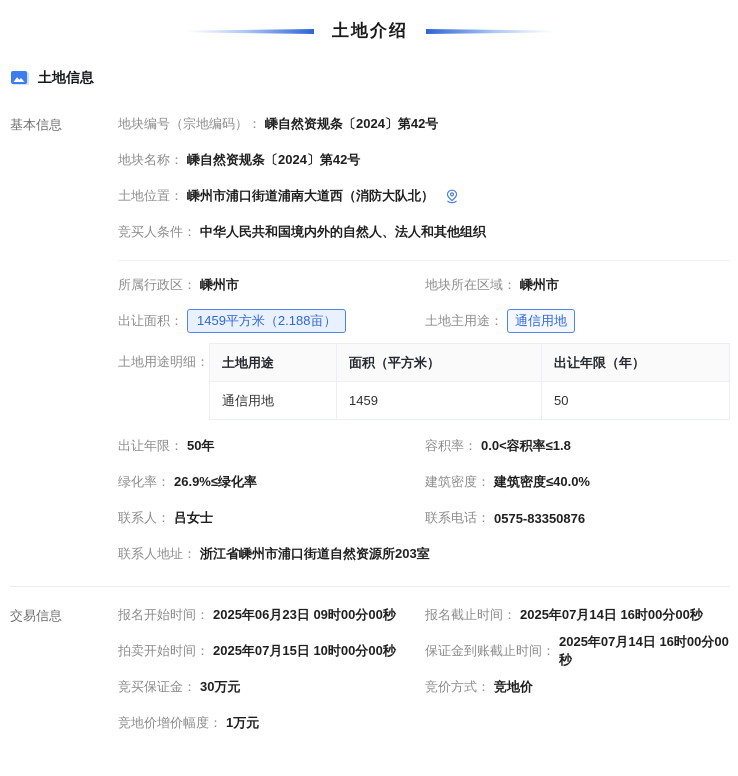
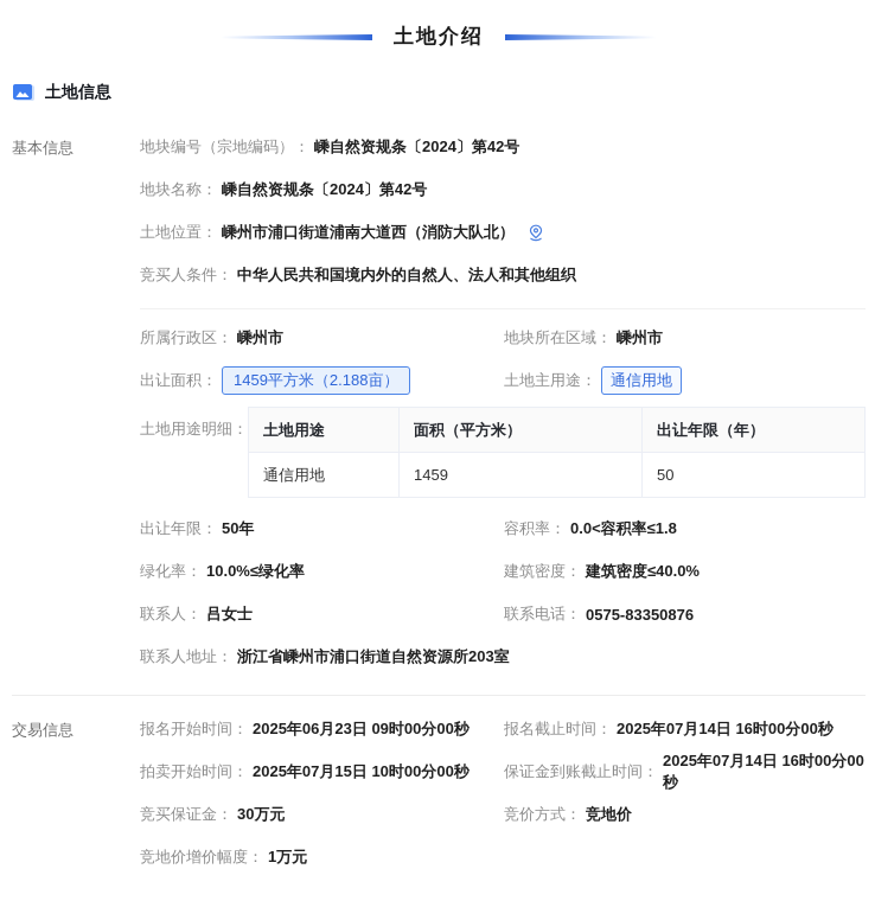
  土地介绍
  土地信息
  基本信息
  地块编号（宗地编码）：
  嵊自然资规条〔2024〕第42号
  地块名称：
  嵊自然资规条〔2024〕第42号
  土地位置：
  嵊州市浦口街道浦南大道西（消防大队北）
  竞买人条件：
  中华人民共和国境内外的自然人、法人和其他组织
  所属行政区：
  嵊州市
  地块所在区域：
  嵊州市
  出让面积：
  1459平方米（2.188亩）
  土地主用途：
  通信用地
  土地用途明细：
  土地用途	面积（平方米）	出让年限（年）
  通信用地	1459	50
  出让年限：
  50年
  容积率：
  0.0<容积率≤1.8
  绿化率：
- 26.9%≤绿化率
+ 10.0%≤绿化率
  建筑密度：
  建筑密度≤40.0%
  联系人：
  吕女士
  联系电话：
  0575-83350876
  联系人地址：
  浙江省嵊州市浦口街道自然资源所203室
  交易信息
  报名开始时间：
  2025年06月23日 09时00分00秒
  报名截止时间：
  2025年07月14日 16时00分00秒
  拍卖开始时间：
  2025年07月15日 10时00分00秒
  保证金到账截止时间：
  2025年07月14日 16时00分00秒
  竞买保证金：
  30万元
  竞价方式：
  竞地价
  竞地价增价幅度：
  1万元
